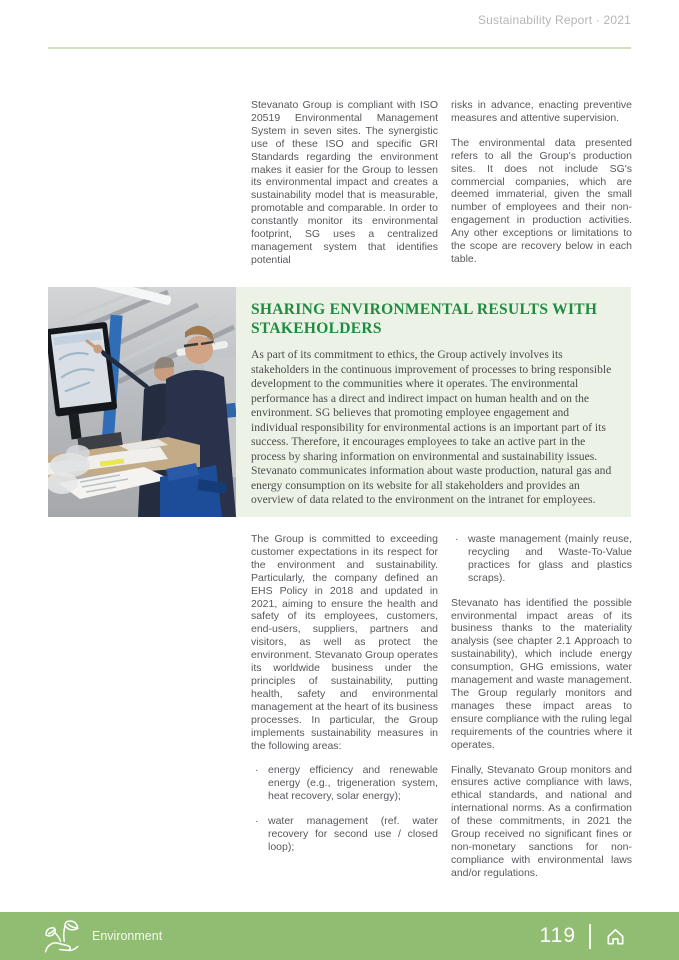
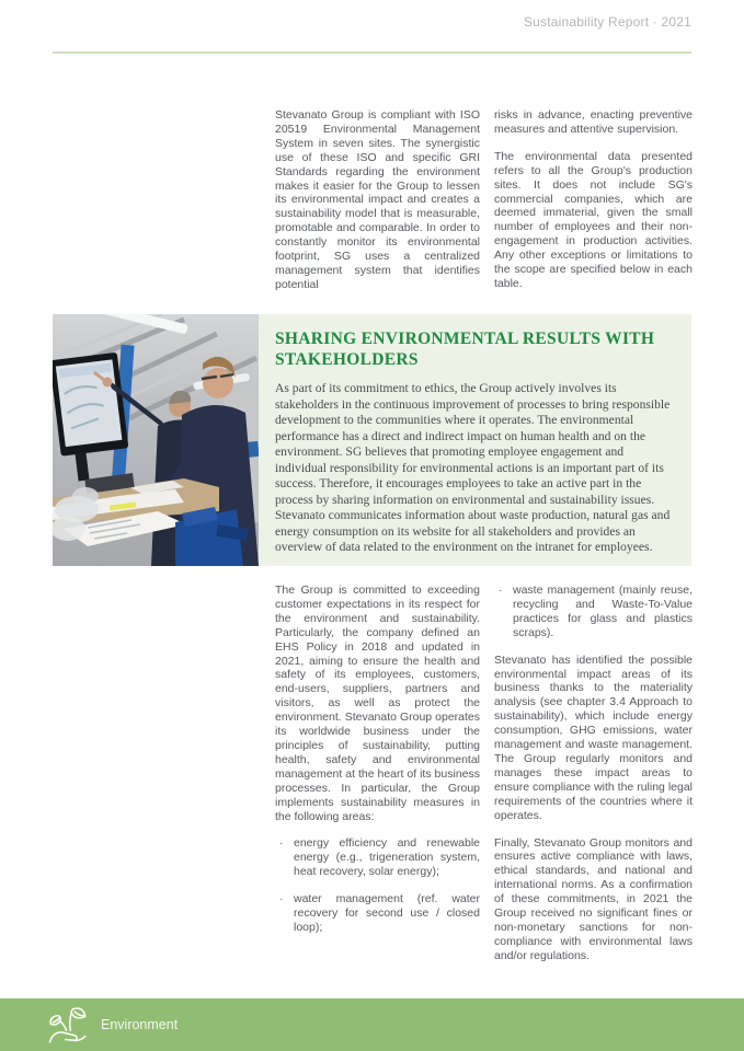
  Sustainability Report · 2021
  Stevanato Group is compliant with ISO 20519 Environmental Management System in seven sites. The synergistic use of these ISO and specific GRI Standards regarding the environment makes it easier for the Group to lessen its environmental impact and creates a sustainability model that is measurable, promotable and comparable. In order to constantly monitor its environmental footprint, SG uses a centralized management system that identifies potential
  risks in advance, enacting preventive measures and attentive supervision.
- The environmental data presented refers to all the Group's production sites. It does not include SG's commercial companies, which are deemed immaterial, given the small number of employees and their non-engagement in production activities. Any other exceptions or limitations to the scope are recovery below in each table.
+ The environmental data presented refers to all the Group's production sites. It does not include SG's commercial companies, which are deemed immaterial, given the small number of employees and their non-engagement in production activities. Any other exceptions or limitations to the scope are specified below in each table.
  SHARING ENVIRONMENTAL RESULTS WITH STAKEHOLDERS
  As part of its commitment to ethics, the Group actively involves its stakeholders in the continuous improvement of processes to bring responsible development to the communities where it operates. The environmental performance has a direct and indirect impact on human health and on the environment. SG believes that promoting employee engagement and individual responsibility for environmental actions is an important part of its success. Therefore, it encourages employees to take an active part in the process by sharing information on environmental and sustainability issues. Stevanato communicates information about waste production, natural gas and energy consumption on its website for all stakeholders and provides an overview of data related to the environment on the intranet for employees.
  The Group is committed to exceeding customer expectations in its respect for the environment and sustainability. Particularly, the company defined an EHS Policy in 2018 and updated in 2021, aiming to ensure the health and safety of its employees, customers, end-users, suppliers, partners and visitors, as well as protect the environment. Stevanato Group operates its worldwide business under the principles of sustainability, putting health, safety and environmental management at the heart of its business processes. In particular, the Group implements sustainability measures in the following areas:
  ·
  energy efficiency and renewable energy (e.g., trigeneration system, heat recovery, solar energy);
  ·
  water management (ref. water recovery for second use / closed loop);
  ·
  waste management (mainly reuse, recycling and Waste-To-Value practices for glass and plastics scraps).
- Stevanato has identified the possible environmental impact areas of its business thanks to the materiality analysis (see chapter 2.1 Approach to sustainability), which include energy consumption, GHG emissions, water management and waste management. The Group regularly monitors and manages these impact areas to ensure compliance with the ruling legal requirements of the countries where it operates.
+ Stevanato has identified the possible environmental impact areas of its business thanks to the materiality analysis (see chapter 3.4 Approach to sustainability), which include energy consumption, GHG emissions, water management and waste management. The Group regularly monitors and manages these impact areas to ensure compliance with the ruling legal requirements of the countries where it operates.
  Finally, Stevanato Group monitors and ensures active compliance with laws, ethical standards, and national and international norms. As a confirmation of these commitments, in 2021 the Group received no significant fines or non-monetary sanctions for non-compliance with environmental laws and/or regulations.
  Environment
- 119
